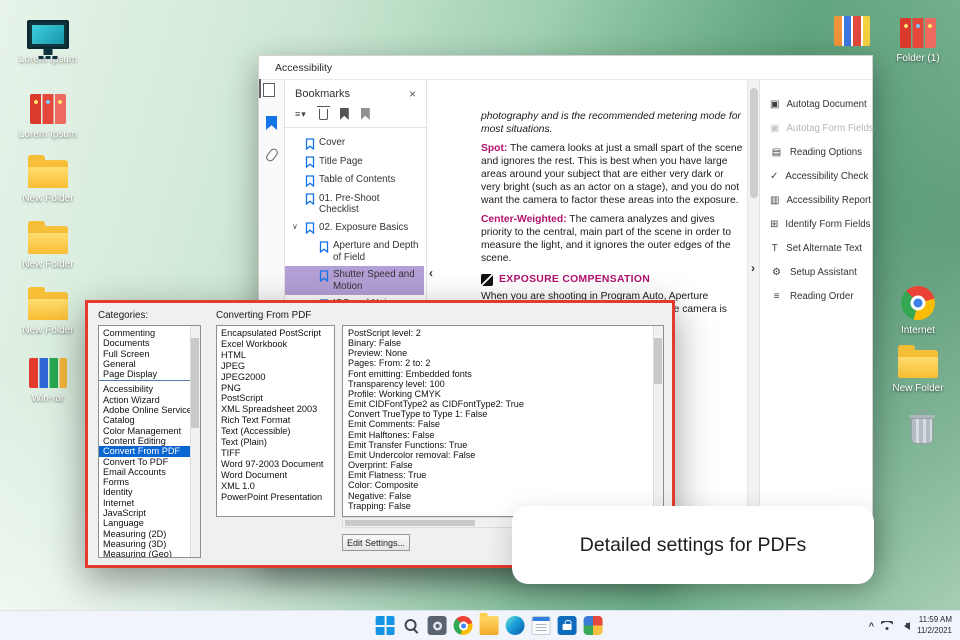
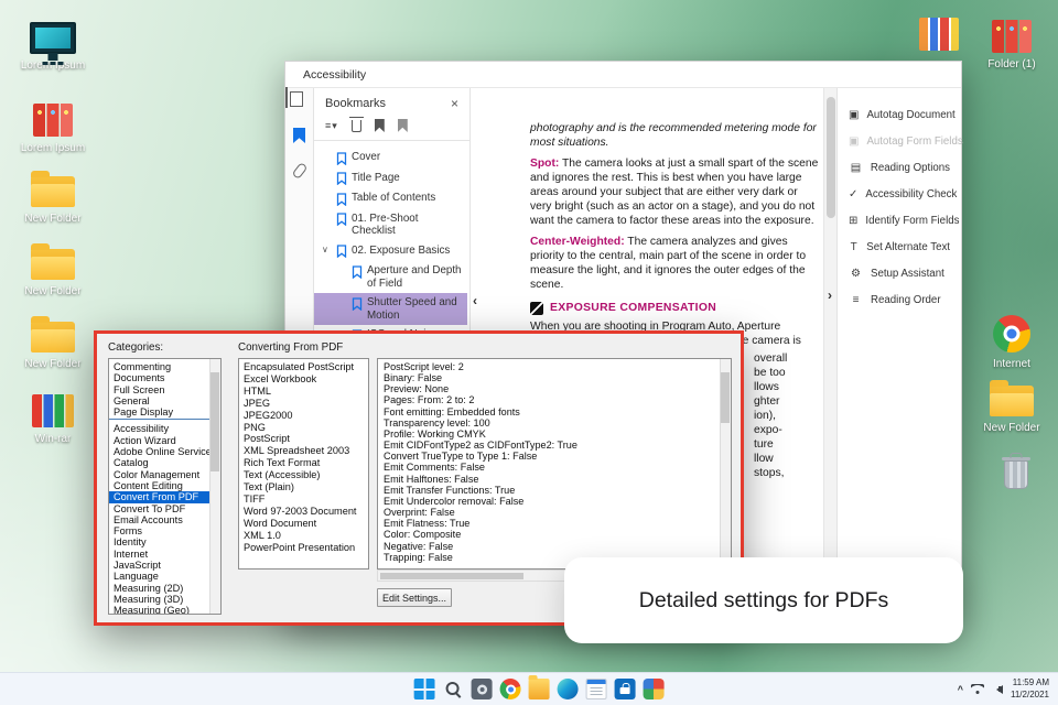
  Lorem Ipsum
  Lorem Ipsum
  New Folder
  New Folder
  New Folder
  Win-rar
  Folder (1)
  Internet
  New Folder
  Accessibility
  Bookmarks
  ×
  ≡▾
  Cover
  Title Page
  Table of Contents
  01. Pre-Shoot Checklist
  ∨
  02. Exposure Basics
  Aperture and Depth of Field
  Shutter Speed and Motion
  photography and is the recommended metering mode for most situations.
  Spot: The camera looks at just a small spart of the scene and ignores the rest. This is best when you have large areas around your subject that are either very dark or very bright (such as an actor on a stage), and you do not want the camera to factor these areas into the exposure.
  Center-Weighted: The camera analyzes and gives priority to the central, main part of the scene in order to measure the light, and it ignores the outer edges of the scene.
  EXPOSURE COMPENSATION
+ overall
+ be too
+ llows
+ ghter
+ ion),
+ expo-
+ ture
+ llow
+ stops,
  ‹
  ▣
  Autotag Document
  ▣
  Autotag Form Fields
  ▤
  Reading Options
  ✓
  Accessibility Check
- ▥
- Accessibility Report
  ⊞
  Identify Form Fields
  T
  Set Alternate Text
  ⚙
  Setup Assistant
  ≡
  Reading Order
  ›
  Categories:
  Commenting
  Documents
  Full Screen
  General
  Page Display
  Accessibility
  Action Wizard
  Adobe Online Servic
  Catalog
  Color Management
  Content Editing
  Convert From PDF
  Convert To PDF
  Email Accounts
  Forms
  Identity
  Internet
  JavaScript
  Language
  Measuring (2D)
  Measuring (3D)
  Measuring (Geo)
  Converting From PDF
  Encapsulated PostScript
  Excel Workbook
  HTML
  JPEG
  JPEG2000
  PNG
  PostScript
  XML Spreadsheet 2003
  Rich Text Format
  Text (Accessible)
  Text (Plain)
  TIFF
  Word 97-2003 Document
  Word Document
  XML 1.0
  PowerPoint Presentation
  PostScript level: 2
  Binary: False
  Preview: None
  Pages: From: 2 to: 2
  Font emitting: Embedded fonts
  Transparency level: 100
  Profile: Working CMYK
  Emit CIDFontType2 as CIDFontType2: True
  Convert TrueType to Type 1: False
  Emit Comments: False
  Emit Halftones: False
  Emit Transfer Functions: True
  Emit Undercolor removal: False
  Overprint: False
  Emit Flatness: True
  Color: Composite
  Negative: False
  Trapping: False
  Edit Settings...
  Detailed settings for PDFs
  ^
  11:59 AM
  11/2/2021
